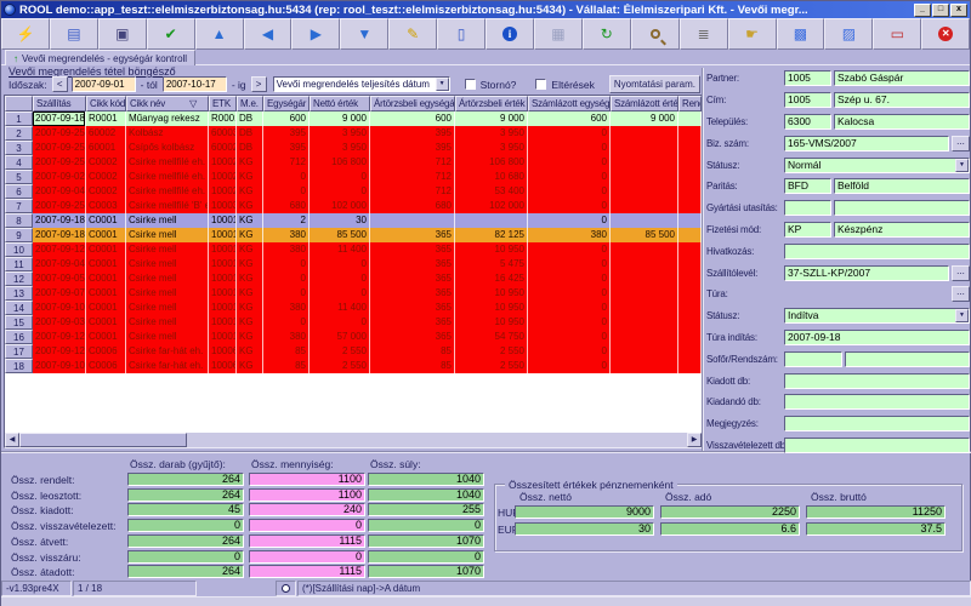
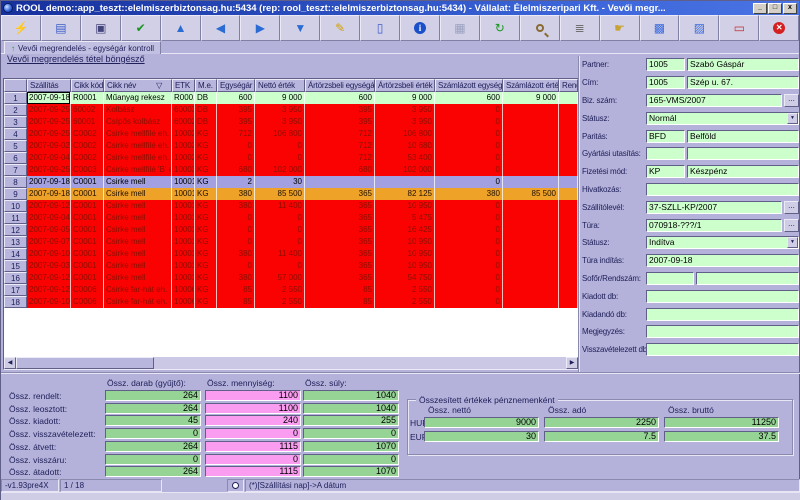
  ROOL demo::app_teszt::elelmiszerbiztonsag.hu:5434 (rep: rool_teszt::elelmiszerbiztonsag.hu:5434) - Vállalat: Élelmiszeripari Kft. - Vevői megr...
  ⚡
  ▤
  ▣
  ✔
  ▲
  ◀
  ▶
  ▼
  ✎
  ▯
  i
  ▦
  ↻
  ≣
  ☛
  ▩
  ▨
  ▭
  ✕
  ↑
  Vevői megrendelés - egységár kontroll
  Vevői megrendelés tétel böngésző
- Időszak:
- <
- 2007-09-01
- - tól
- 2007-10-17
- - ig
- >
- Vevői megrendelés teljesítés dátum
- Stornó?
- Eltérések
- Nyomtatási param.
  Szállítás
  Cikk kód
  Cikk név ▽
  ETK
  M.e.
  Egységár
  Nettó érték
  Ártörzsbeli egységá
  Ártörzsbeli érték
  Számlázott egység
  Számlázott érté
  1
  2007-09-18
  R0001
  Műanyag rekesz
  R000
  DB
  600
  9 000
  600
  9 000
  600
  9 000
  2
  2007-09-25
  60002
  Kolbász
  60003
  DB
  395
  3 950
  395
  3 950
  0
  3
  2007-09-25
  60001
  Csípős kolbász
  60002
  DB
  395
  3 950
  395
  3 950
  0
  4
  2007-09-25
  C0002
  Csirke mellfilé eh.
  10002
  KG
  712
  106 800
  712
  106 800
  0
  5
  2007-09-02
  C0002
  Csirke mellfilé eh.
  10002
  KG
  0
  0
  712
  10 680
  0
  6
  2007-09-04
  C0002
  Csirke mellfilé eh.
  10002
  KG
  0
  0
  712
  53 400
  0
  7
  2007-09-25
  C0003
  Csirke mellfilé 'B' e
  10003
  KG
  680
  102 000
  680
  102 000
  0
  8
  2007-09-18
  C0001
  Csirke mell
  10001
  KG
  2
  30
  0
  9
  2007-09-18
  C0001
  Csirke mell
  10001
  KG
  380
  85 500
  365
  82 125
  380
  85 500
  10
  2007-09-12
  C0001
  Csirke mell
  10001
  KG
  380
  11 400
  365
  10 950
  0
  11
  2007-09-04
  C0001
  Csirke mell
  10001
  KG
  0
  0
  365
  5 475
  0
  12
  2007-09-05
  C0001
  Csirke mell
  10001
  KG
  0
  0
  365
  16 425
  0
  13
  2007-09-07
  C0001
  Csirke mell
  10001
  KG
  0
  0
  365
  10 950
  0
  14
  2007-09-10
  C0001
  Csirke mell
  10001
  KG
  380
  11 400
  365
  10 950
  0
  15
  2007-09-03
  C0001
  Csirke mell
  10001
  KG
  0
  0
  365
  10 950
  0
  16
  2007-09-12
  C0001
  Csirke mell
  10001
  KG
  380
  57 000
  365
  54 750
  0
  17
  2007-09-12
  C0006
  Csirke far-hát eh.
  10006
  KG
  85
  2 550
  85
  2 550
  0
  18
  2007-09-10
  C0006
  Csirke far-hát eh.
  10006
  KG
  85
  2 550
  85
  2 550
  0
  Össz. darab (gyűjtő):
  Össz. mennyiség:
  Össz. súly:
  Össz. rendelt:
  264
  1100
  1040
  Össz. leosztott:
  264
  1100
  1040
  Össz. kiadott:
  45
  240
  255
  Össz. visszavételezett:
  0
  0
  0
  Össz. átvett:
  264
  1115
  1070
  Össz. visszáru:
  0
  0
  0
  Össz. átadott:
  264
  1115
  1070
  Összesített értékek pénznemenként
  Össz. nettó
  Össz. adó
  Össz. bruttó
  9000
  2250
  11250
  30
- 6.6
+ 7.5
  37.5
  Partner:
  1005
  Szabó Gáspár
  Cím:
  1005
  Szép u. 67.
- Település:
- 6300
- Kalocsa
  Biz. szám:
  165-VMS/2007
  ...
  Státusz:
  Normál
  Paritás:
  BFD
  Belföld
  Gyártási utasítás:
  Fizetési mód:
  KP
  Készpénz
  Hivatkozás:
  Szállítólevél:
  37-SZLL-KP/2007
  ...
  Túra:
+ 070918-???/1
  ...
  Státusz:
  Indítva
  Túra indítás:
  2007-09-18
  Sofőr/Rendszám:
  Kiadott db:
  Kiadandó db:
  Megjegyzés:
  Visszavételezett db
  -v1.93pre4X
  1 / 18
  (*)[Szállítási nap]->A dátum
